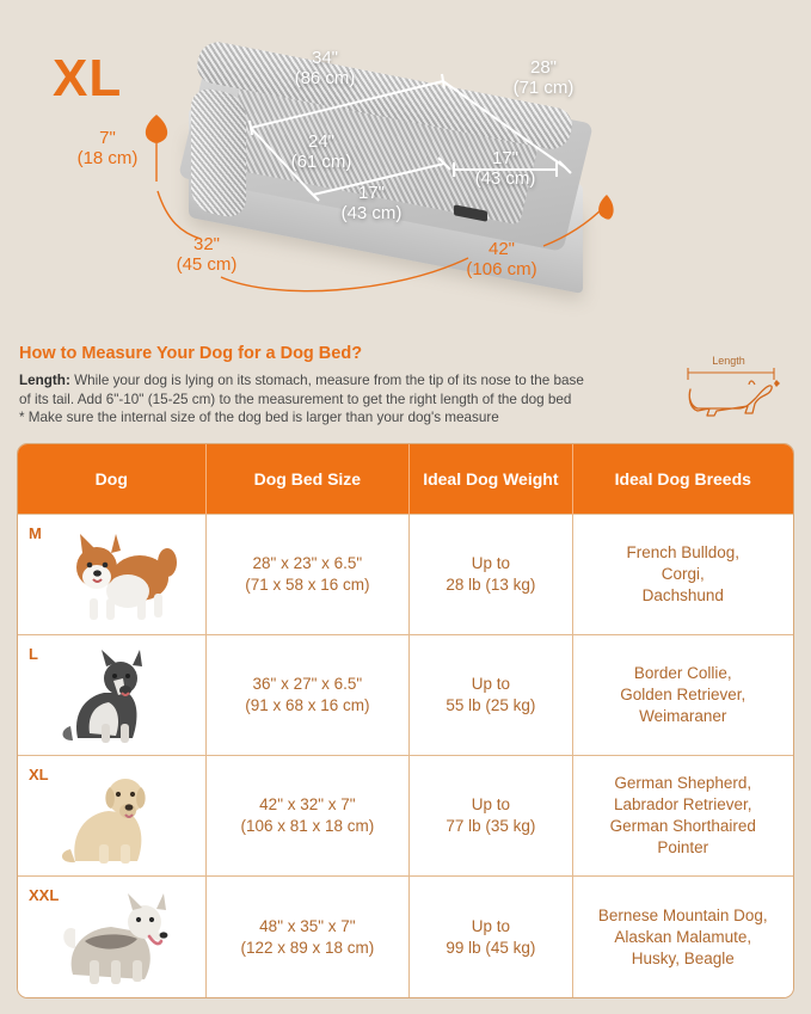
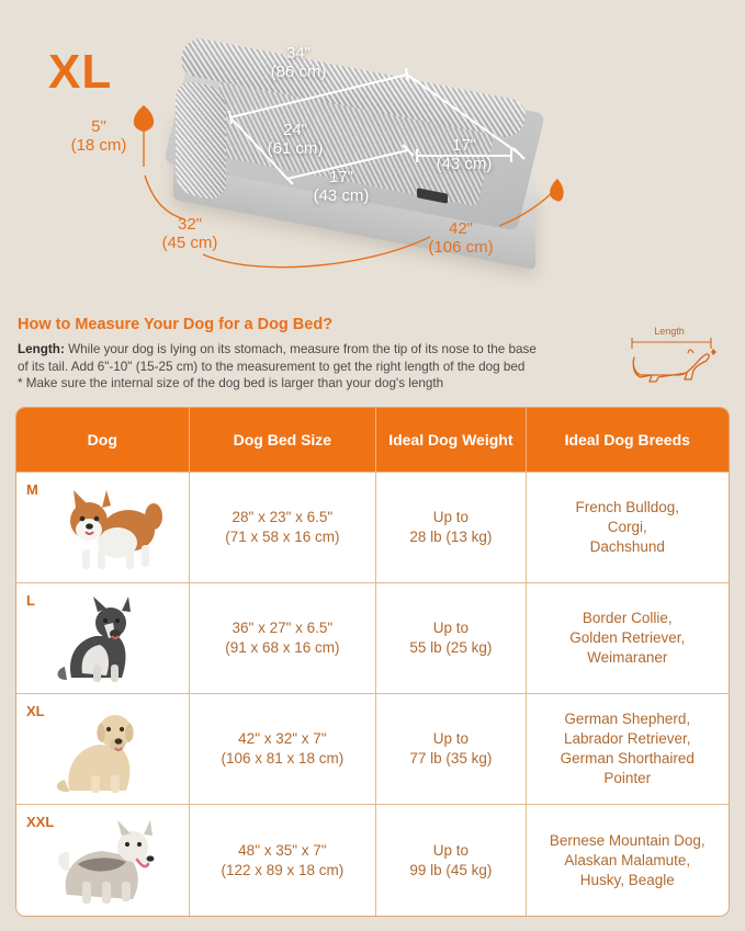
  XL
  34"
  (86 cm)
- 28"
- (71 cm)
  24"
  (61 cm)
  17"
  (43 cm)
  17"
  (43 cm)
- 7"
+ 5"
  (18 cm)
  32"
  (45 cm)
  42"
  (106 cm)
  How to Measure Your Dog for a Dog Bed?
  Length: While your dog is lying on its stomach, measure from the tip of its nose to the base
  of its tail. Add 6"-10" (15-25 cm) to the measurement to get the right length of the dog bed
- * Make sure the internal size of the dog bed is larger than your dog's measure
+ * Make sure the internal size of the dog bed is larger than your dog's length
  Length
  Dog	Dog Bed Size	Ideal Dog Weight	Ideal Dog Breeds
  M	28" x 23" x 6.5" (71 x 58 x 16 cm)	Up to 28 lb (13 kg)	French Bulldog, Corgi, Dachshund
  L	36" x 27" x 6.5" (91 x 68 x 16 cm)	Up to 55 lb (25 kg)	Border Collie, Golden Retriever, Weimaraner
  XL	42" x 32" x 7" (106 x 81 x 18 cm)	Up to 77 lb (35 kg)	German Shepherd, Labrador Retriever, German Shorthaired Pointer
  XXL	48" x 35" x 7" (122 x 89 x 18 cm)	Up to 99 lb (45 kg)	Bernese Mountain Dog, Alaskan Malamute, Husky, Beagle
